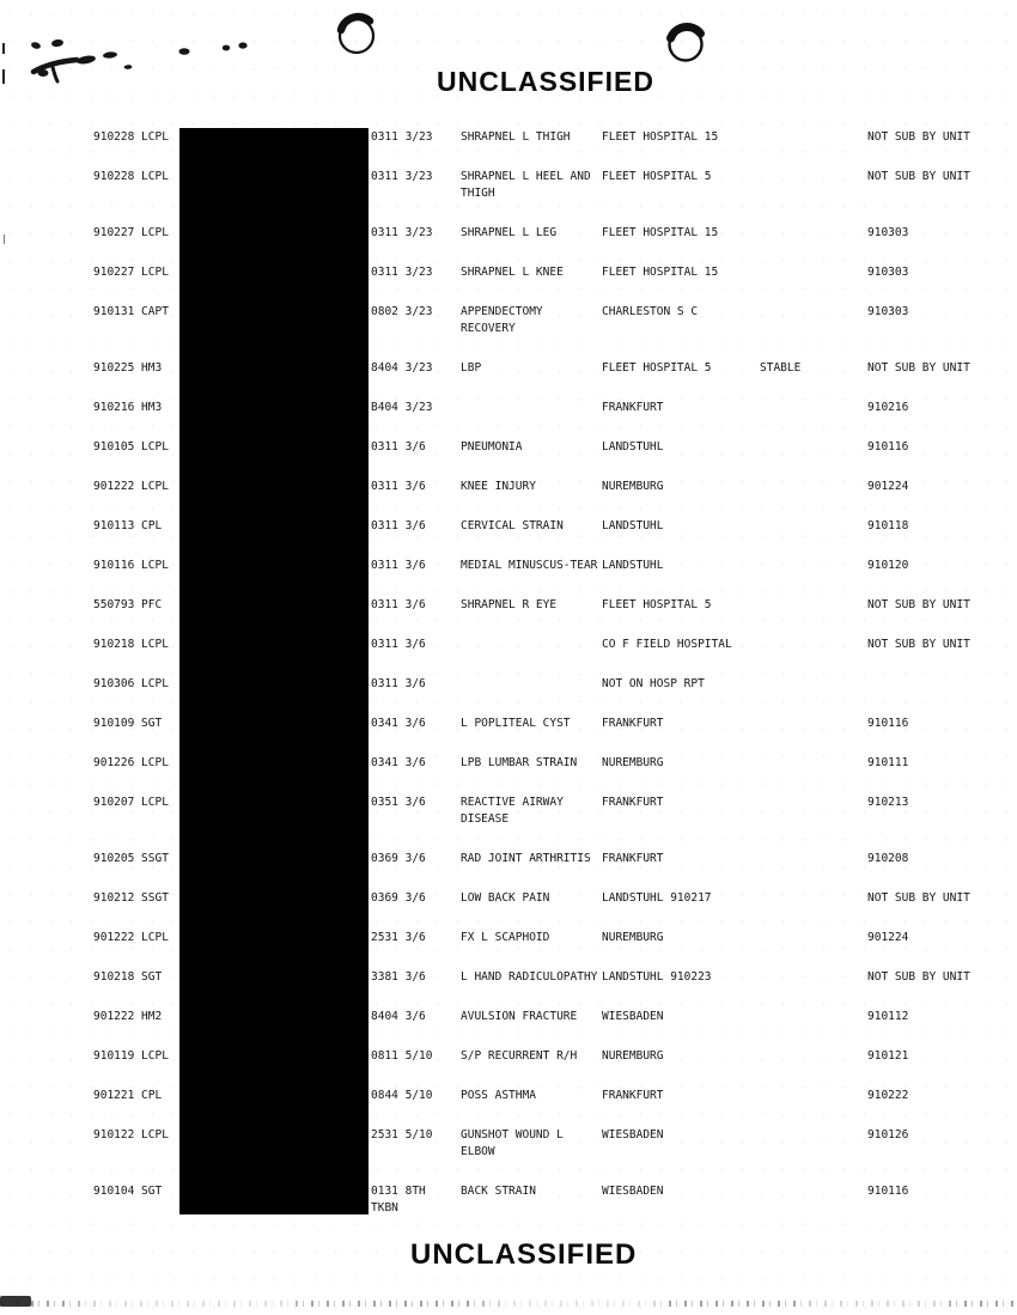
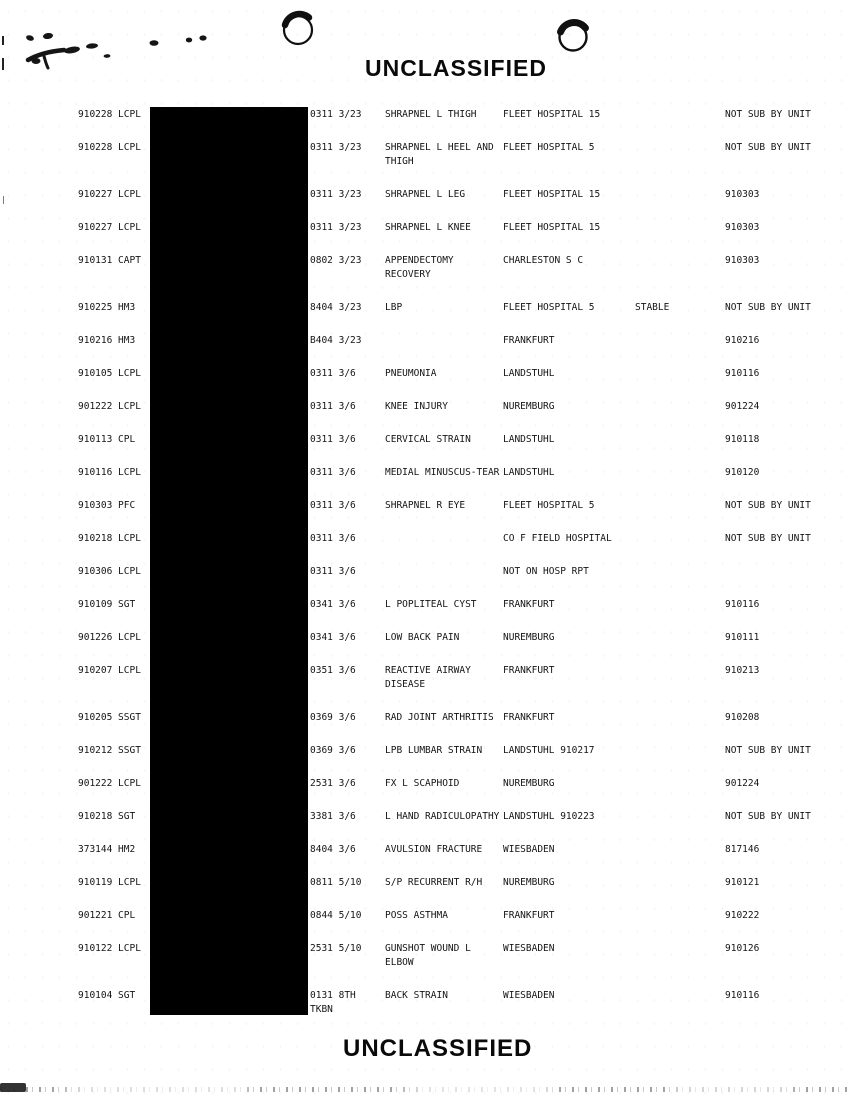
  UNCLASSIFIED
  910228 LCPL
  0311 3/23
  SHRAPNEL L THIGH
  FLEET HOSPITAL 15
  NOT SUB BY UNIT
  910228 LCPL
  0311 3/23
  SHRAPNEL L HEEL AND
  THIGH
  FLEET HOSPITAL 5
  NOT SUB BY UNIT
  910227 LCPL
  0311 3/23
  SHRAPNEL L LEG
  FLEET HOSPITAL 15
  910303
  910227 LCPL
  0311 3/23
  SHRAPNEL L KNEE
  FLEET HOSPITAL 15
  910303
  910131 CAPT
  0802 3/23
  APPENDECTOMY
  RECOVERY
  CHARLESTON S C
  910303
  910225 HM3
  8404 3/23
  LBP
  FLEET HOSPITAL 5
  STABLE
  NOT SUB BY UNIT
  910216 HM3
  B404 3/23
  FRANKFURT
  910216
  910105 LCPL
  0311 3/6
  PNEUMONIA
  LANDSTUHL
  910116
  901222 LCPL
  0311 3/6
  KNEE INJURY
  NUREMBURG
  901224
  910113 CPL
  0311 3/6
  CERVICAL STRAIN
  LANDSTUHL
  910118
  910116 LCPL
  0311 3/6
  MEDIAL MINUSCUS-TEAR
  LANDSTUHL
  910120
- 550793 PFC
+ 910303 PFC
  0311 3/6
  SHRAPNEL R EYE
  FLEET HOSPITAL 5
  NOT SUB BY UNIT
  910218 LCPL
  0311 3/6
  CO F FIELD HOSPITAL
  NOT SUB BY UNIT
  910306 LCPL
  0311 3/6
  NOT ON HOSP RPT
  910109 SGT
  0341 3/6
  L POPLITEAL CYST
  FRANKFURT
  910116
  901226 LCPL
  0341 3/6
- LPB LUMBAR STRAIN
+ LOW BACK PAIN
  NUREMBURG
  910111
  910207 LCPL
  0351 3/6
  REACTIVE AIRWAY
  DISEASE
  FRANKFURT
  910213
  910205 SSGT
  0369 3/6
  RAD JOINT ARTHRITIS
  FRANKFURT
  910208
  910212 SSGT
  0369 3/6
- LOW BACK PAIN
+ LPB LUMBAR STRAIN
  LANDSTUHL 910217
  NOT SUB BY UNIT
  901222 LCPL
  2531 3/6
  FX L SCAPHOID
  NUREMBURG
  901224
  910218 SGT
  3381 3/6
  L HAND RADICULOPATHY
  LANDSTUHL 910223
  NOT SUB BY UNIT
- 901222 HM2
+ 373144 HM2
  8404 3/6
  AVULSION FRACTURE
  WIESBADEN
- 910112
+ 817146
  910119 LCPL
  0811 5/10
  S/P RECURRENT R/H
  NUREMBURG
  910121
  901221 CPL
  0844 5/10
  POSS ASTHMA
  FRANKFURT
  910222
  910122 LCPL
  2531 5/10
  GUNSHOT WOUND L
  ELBOW
  WIESBADEN
  910126
  910104 SGT
  0131 8TH
  TKBN
  BACK STRAIN
  WIESBADEN
  910116
  UNCLASSIFIED
